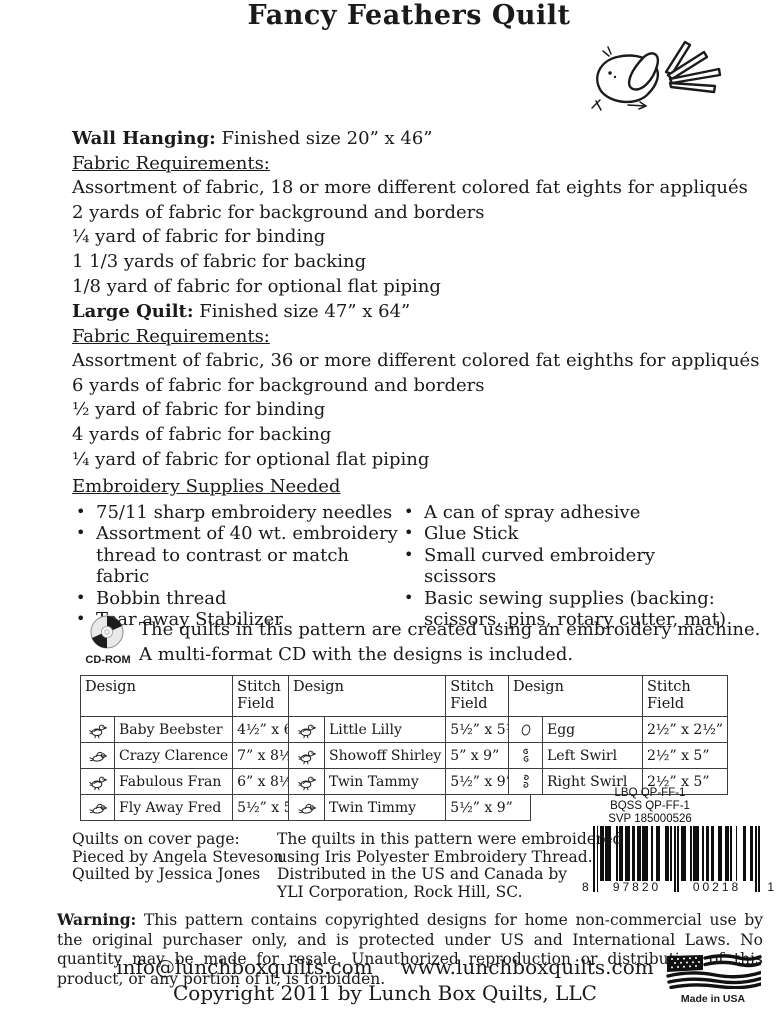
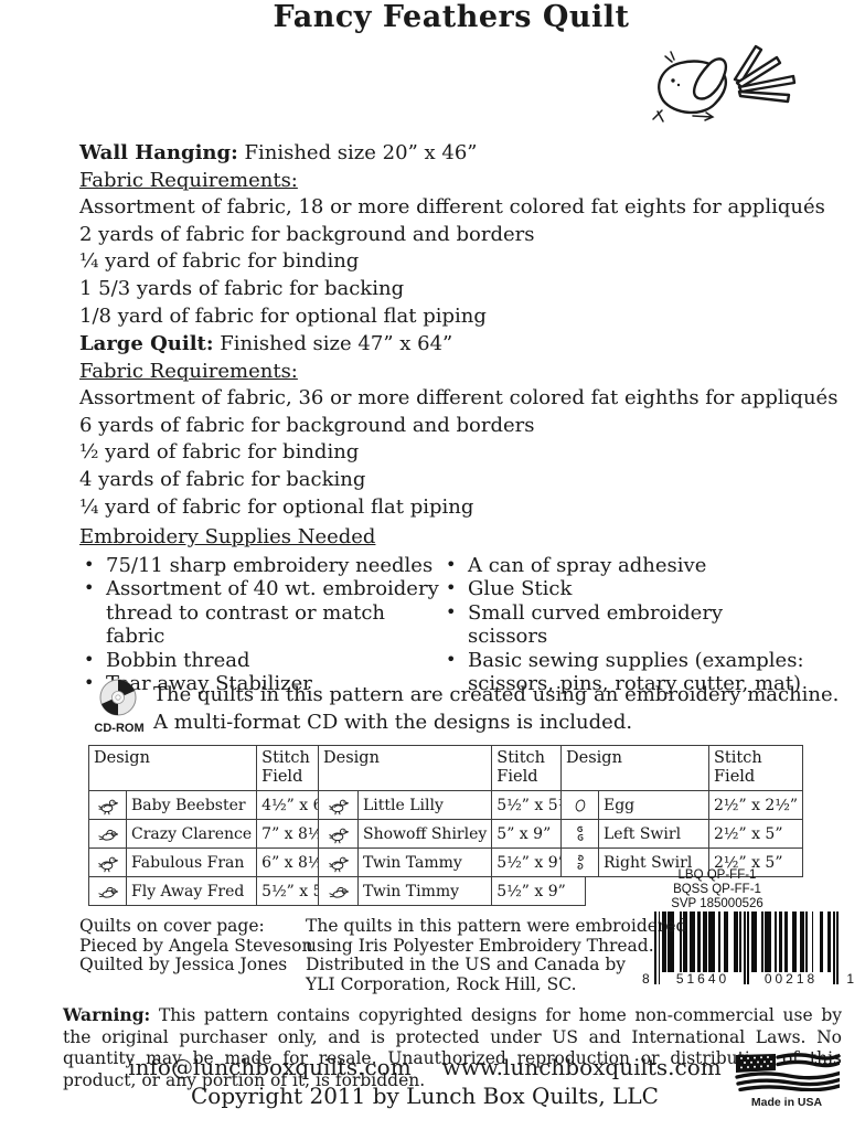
  Fancy Feathers Quilt
  Wall Hanging: Finished size 20” x 46”
  Fabric Requirements:
  Assortment of fabric, 18 or more different colored fat eights for appliqués
  2 yards of fabric for background and borders
  ¼ yard of fabric for binding
- 1 1/3 yards of fabric for backing
+ 1 5/3 yards of fabric for backing
  1/8 yard of fabric for optional flat piping
  Large Quilt: Finished size 47” x 64”
  Fabric Requirements:
  Assortment of fabric, 36 or more different colored fat eighths for appliqués
  6 yards of fabric for background and borders
  ½ yard of fabric for binding
  4 yards of fabric for backing
  ¼ yard of fabric for optional flat piping
  Embroidery Supplies Needed
  75/11 sharp embroidery needles
  Assortment of 40 wt. embroidery thread to contrast or match fabric
  Bobbin thread
  ar away Stabilizer
  A can of spray adhesive
  Glue Stick
  Small curved embroidery scissors
- Basic sewing supplies (backing: scissors, pins, rotary cutter, mat)
+ Basic sewing supplies (examples: scissors, pins, rotary cutter, mat)
  CD-ROM
  The quilts in this pattern are created using an embroidery machine.
  A multi-format CD with the designs is included.
  Design	Stitch Field
  	Baby Beebster	4½” x
  	Crazy Clarence	7” x 8½
  	Fabulous Fran	6” x 8½
  	Fly Away Fred	5½” x
  Design	Stitch Field
  	Little Lilly	5½” x 5
  	Showoff Shirley	5” x 9”
  	Twin Tammy	5½” x 9
  	Twin Timmy	5½” x 9”
  Design	Stitch Field
  	Egg	2½” x 2½”
  	Left Swirl	2½” x 5”
  	Right Swirl	2½” x 5”
  LBQ QP-FF-1
  BQSS QP-FF-1
  SVP 185000526
  8
- 97820
+ 51640
  00218
  1
  Quilts on cover page:
  Pieced by Angela Steveson
  Quilted by Jessica Jones
  The quilts in this pattern were embroidered
  using Iris Polyester Embroidery Thread.
  Distributed in the US and Canada by
  YLI Corporation, Rock Hill, SC.
  Warning: This pattern contains copyrighted designs for home non-commercial use by the original purchaser only, and is protected under US and International Laws. No quantity may be made for resale. Unauthorized reproduction or distribu ofs product, or any portion of it, is forbidden.
  info@lunchboxquilts.com www.lunchboxquilts.com
  Copyright 2011 by Lunch Box Quilts, LLC
  Made in USA
